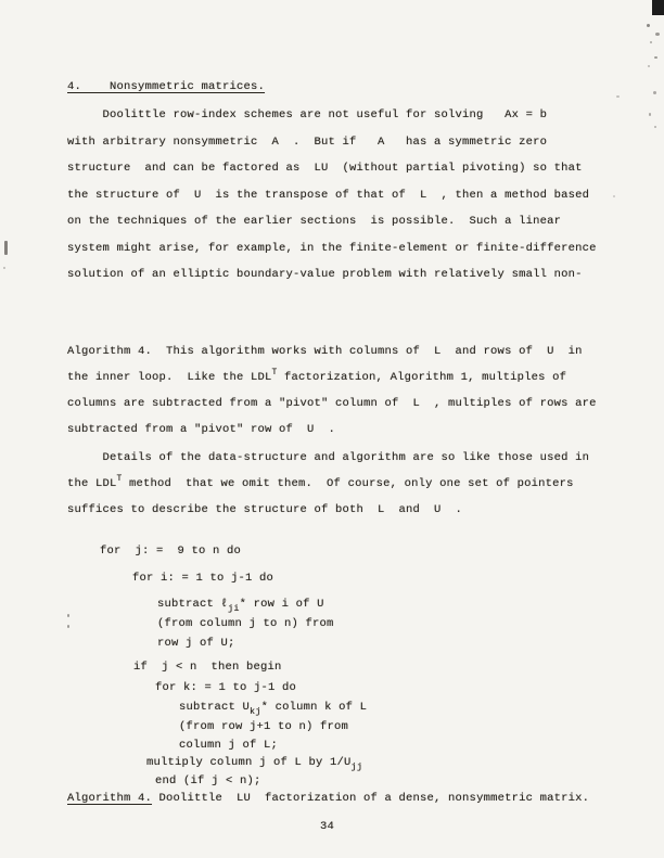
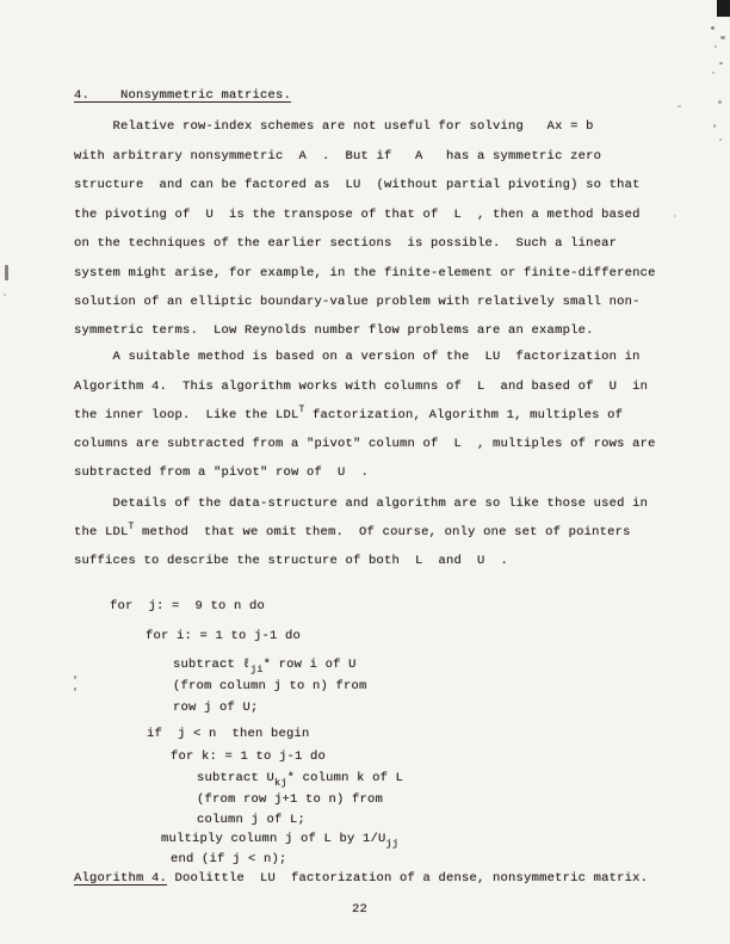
  4. Nonsymmetric matrices.
- Doolittle row-index schemes are not useful for solving Ax = b
+ Relative row-index schemes are not useful for solving Ax = b
  with arbitrary nonsymmetric A . But if A has a symmetric zero
  structure and can be factored as LU (without partial pivoting) so that
- the structure of U is the transpose of that of L , then a method based
+ the pivoting of U is the transpose of that of L , then a method based
  on the techniques of the earlier sections is possible. Such a linear
  system might arise, for example, in the finite-element or finite-difference
  solution of an elliptic boundary-value problem with relatively small non-
+ symmetric terms. Low Reynolds number flow problems are an example.
+ A suitable method is based on a version of the LU factorization in
- Algorithm 4. This algorithm works with columns of L and rows of U in
+ Algorithm 4. This algorithm works with columns of L and based of U in
  the inner loop. Like the LDLT factorization, Algorithm 1, multiples of
  columns are subtracted from a "pivot" column of L , multiples of rows are
  subtracted from a "pivot" row of U .
  Details of the data-structure and algorithm are so like those used in
  the LDLT method that we omit them. Of course, only one set of pointers
  suffices to describe the structure of both L and U .
  for j: = 9 to n do
  for i: = 1 to j-1 do
  subtract ℓji* row i of U
  (from column j to n) from
  row j of U;
  if j < n then begin
  for k: = 1 to j-1 do
  subtract Ukj* column k of L
  (from row j+1 to n) from
  column j of L;
  multiply column j of L by 1/Ujj
  end (if j < n);
  Algorithm 4. Doolittle LU factorization of a dense, nonsymmetric matrix.
- 34
+ 22
